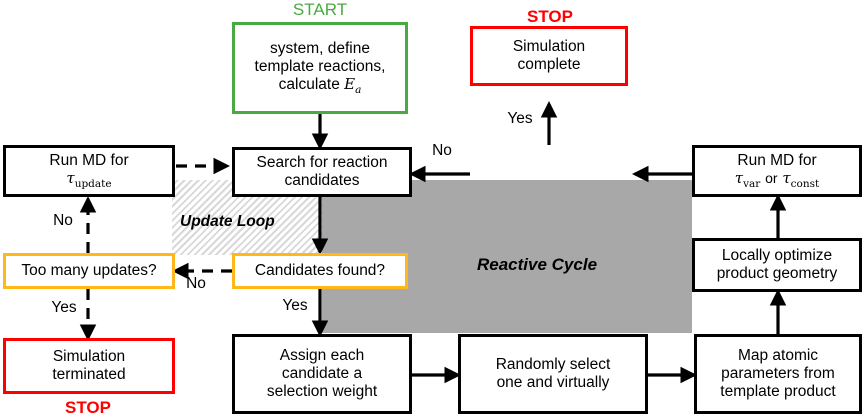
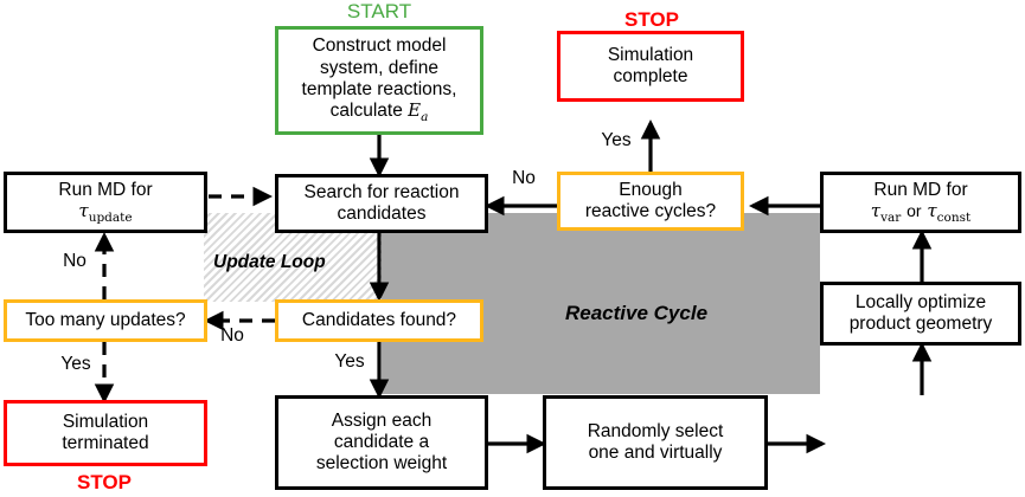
  Update Loop
  Reactive Cycle
  START
  STOP
  STOP
  Yes
  No
  No
  No
  Yes
  Yes
+ Construct model
  system, define
  template reactions,
  calculate Ea
  Simulation
  complete
  Run MD for
  τupdate
  Search for reaction
  candidates
+ Enough
+ reactive cycles?
  Run MD for
  τvar or τconst
  Too many updates?
  Candidates found?
  Locally optimize
  product geometry
  Simulation
  terminated
  Assign each
  candidate a
  selection weight
  Randomly select
  one and virtually
- Map atomic
- parameters from
- template product
